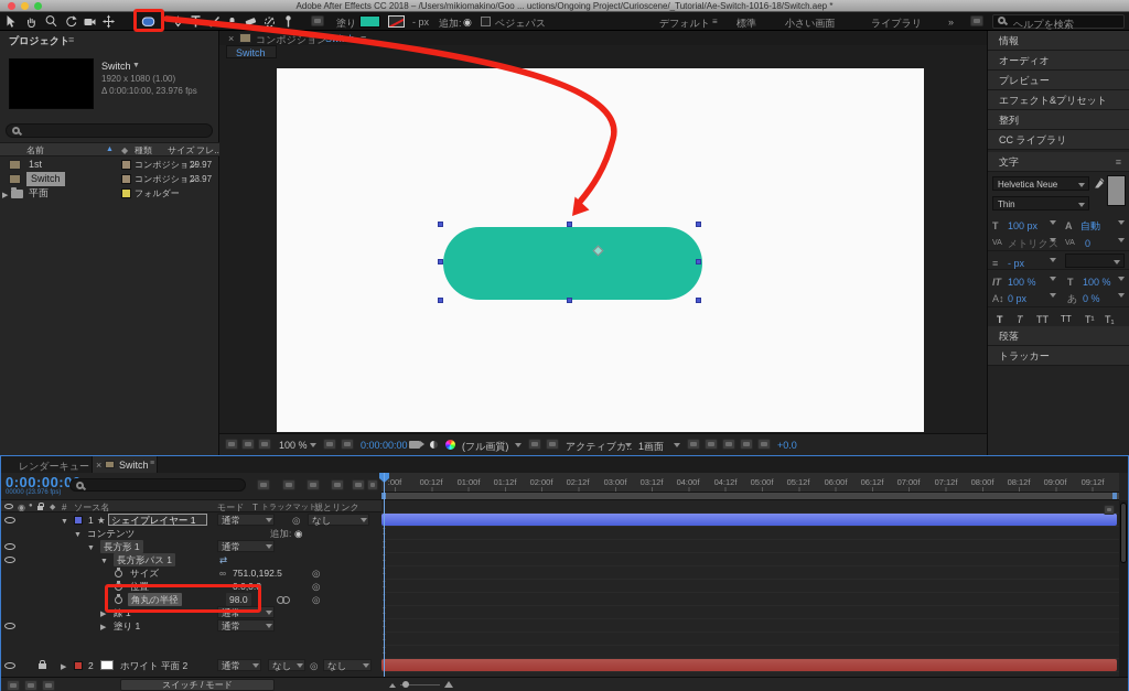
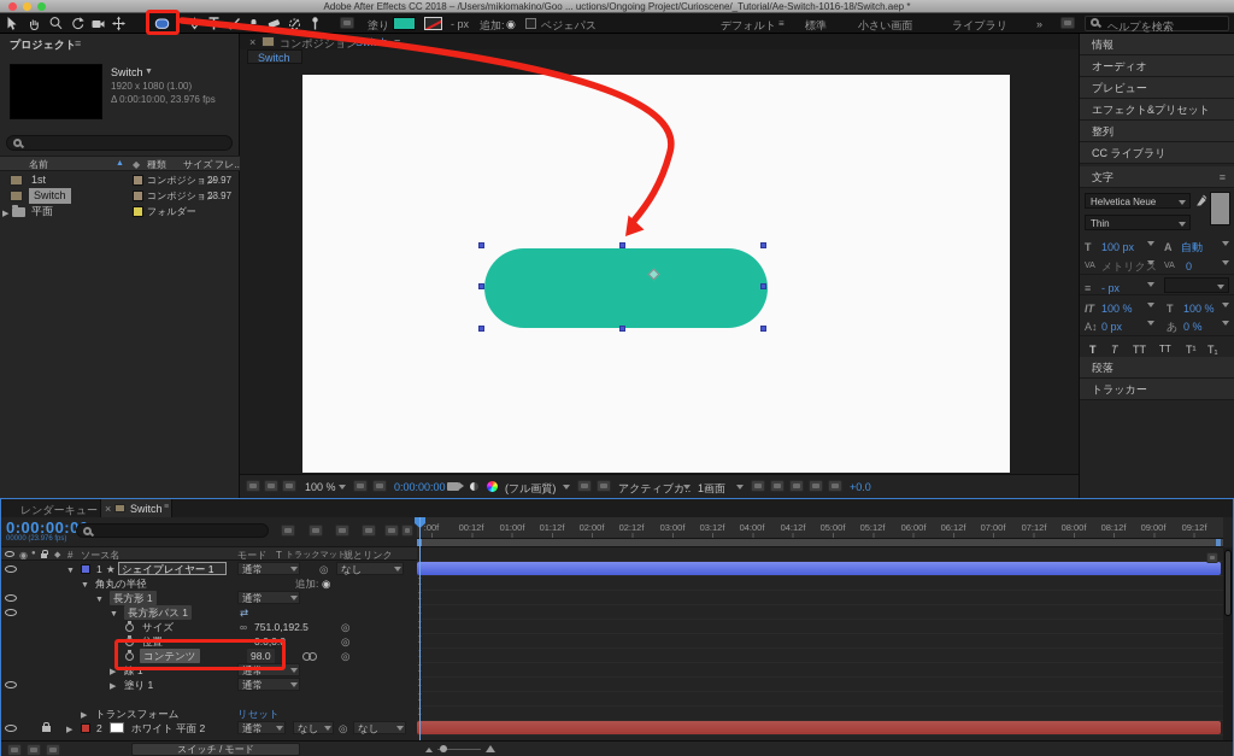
  Adobe After Effects CC 2018 – /Users/mikiomakino/Goo ... uctions/Ongoing Project/Curioscene/_Tutorial/Ae-Switch-1016-18/Switch.aep *
  塗り
  - px
  追加:
  ◉
  ベジェパス
  デフォルト
  ≡
  標準
  小さい画面
  ライブラリ
  »
  ヘルプを検索
  プロジェクト
  ≡
  Switch
  1920 x 1080 (1.00)
  Δ 0:00:10:00, 23.976 fps
  名前
  ◆
  種類
  サイズ
  フレ..
  1st
  コンポジション
  29.97
  Switch
  コンポジション
  23.97
  平面
  フォルダー
  ×
  コンポジション
  Switch
  100 %
  0:00:00:00
  (フル画質)
  アクティブカ..
  1画面
  +0.0
  情報
  オーディオ
  プレビュー
  エフェクト&プリセット
  整列
  CC ライブラリ
  文字
  ≡
  Helvetica Neue
  Thin
  T
  100 px
  A
  自動
  メトリクス
  0
  ≡
  - px
  IT
  100 %
  T
  100 %
  A↕
  0 px
  あ
  0 %
  T
  T
  TT
  TT
  T¹
  T₁
  段落
  トラッカー
  レンダーキュー
  ×
  Switch
  0:00:00:0
  ◉
  #
  ソース名
  モード
  T
  親とリンク
  1
  ★
  シェイプレイヤー 1
  通常
  ◎
  なし
- コンテンツ
+ 角丸の半径
  追加:
  ◉
  長方形 1
  通常
  長方形パス 1
  ⇄
  サイズ
  ∞
  751.0,192.5
  ◎
  位置
  0.0,0.0
  ◎
- 角丸の半径
+ コンテンツ
  98.0
  ◎
  線 1
  通常
  塗り 1
  通常
+ トランスフォーム
+ リセット
  2
  ホワイト 平面 2
  通常
  なし
  ◎
  なし
  :00f
  00:12f
  01:00f
  01:12f
  02:00f
  02:12f
  03:00f
  03:12f
  04:00f
  04:12f
  05:00f
  05:12f
  06:00f
  06:12f
  07:00f
  07:12f
  08:00f
  08:12f
  09:00f
  09:12f
  スイッチ / モード
